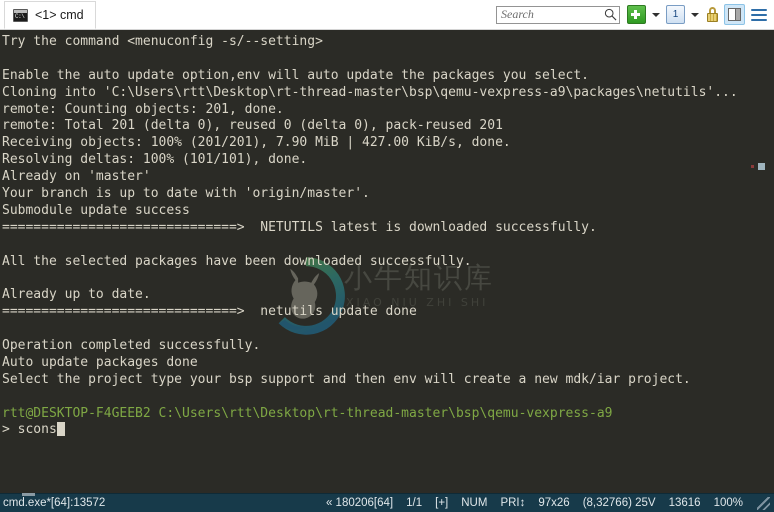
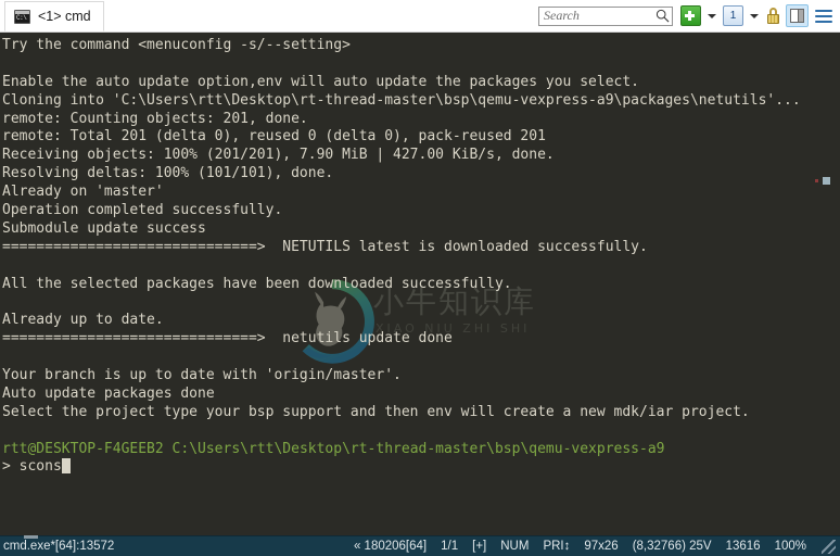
  <1> cmd
  Search
  1
  小牛知识库
  XIAO NIU ZHI SHI
  Try the command <menuconfig -s/--setting>
  Enable the auto update option,env will auto update the packages you select.
  Cloning into 'C:\Users\rtt\Desktop\rt-thread-master\bsp\qemu-vexpress-a9\packages\netutils'...
  remote: Counting objects: 201, done.
  remote: Total 201 (delta 0), reused 0 (delta 0), pack-reused 201
  Receiving objects: 100% (201/201), 7.90 MiB | 427.00 KiB/s, done.
  Resolving deltas: 100% (101/101), done.
  Already on 'master'
- Your branch is up to date with 'origin/master'.
+ Operation completed successfully.
  Submodule update success
  ==============================> NETUTILS latest is downloaded successfully.
  All the selected packages have been downloaded successfully.
  Already up to date.
  ==============================> netutils update done
- Operation completed successfully.
+ Your branch is up to date with 'origin/master'.
  Auto update packages done
  Select the project type your bsp support and then env will create a new mdk/iar project.
  rtt@DESKTOP-F4GEEB2 C:\Users\rtt\Desktop\rt-thread-master\bsp\qemu-vexpress-a9
  > scons
  cmd.exe*[64]:13572
  « 180206[64]
  1/1
  [+]
  NUM
  PRI↕
  97x26
  (8,32766) 25V
  13616
  100%
